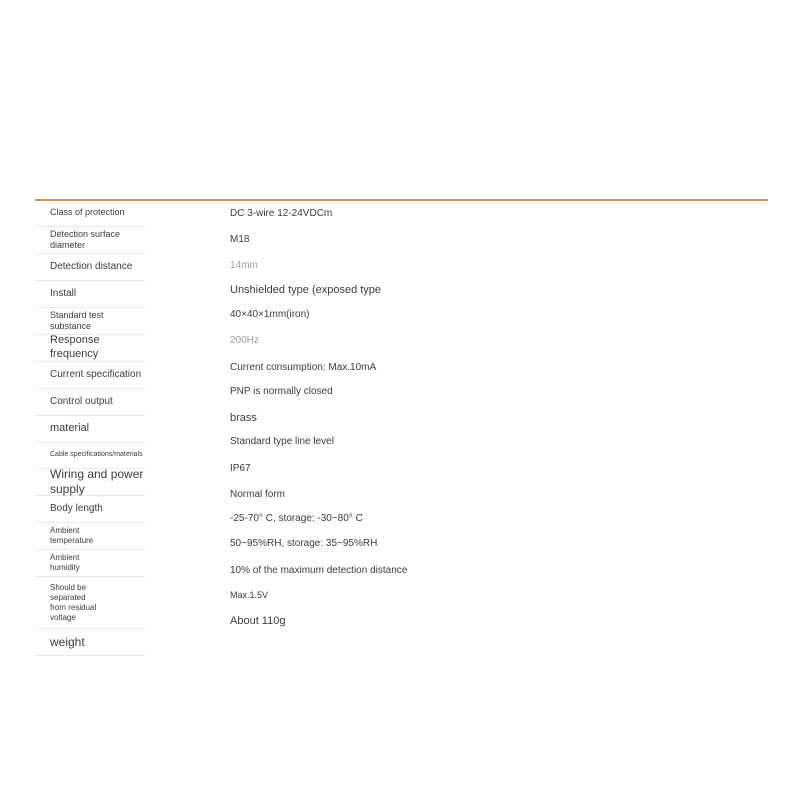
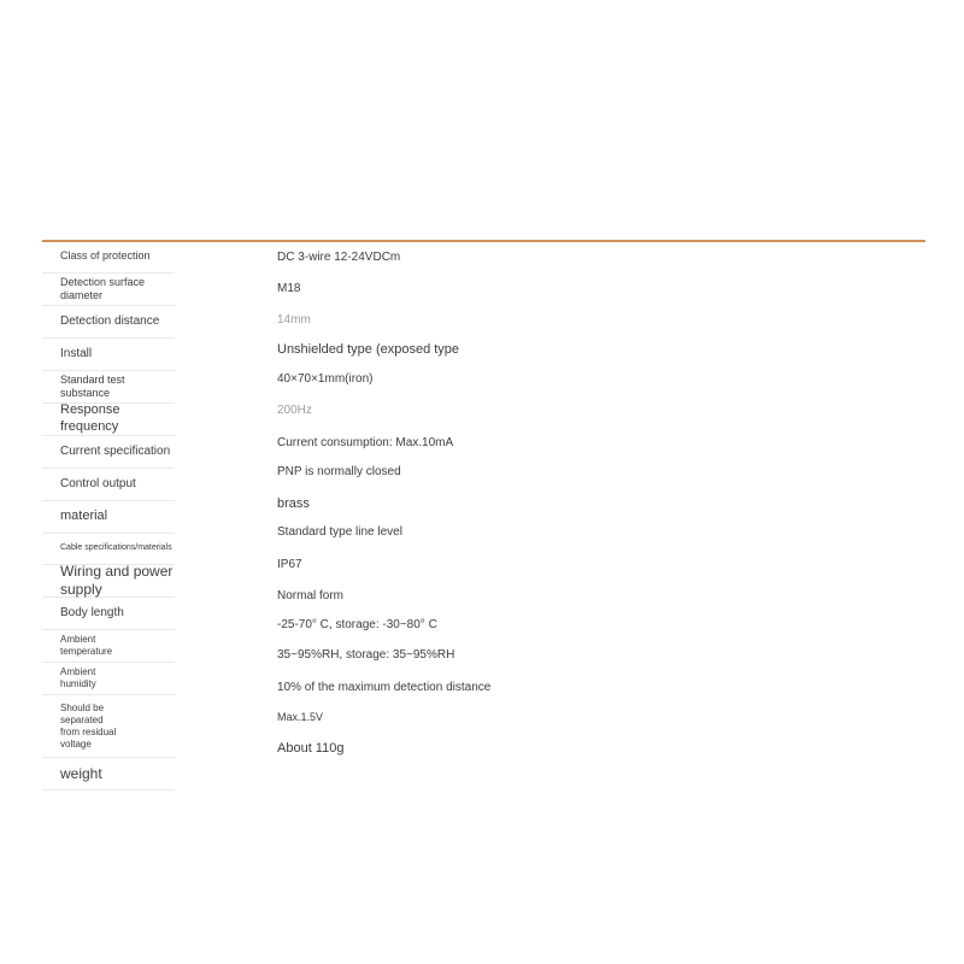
  Class of protection
  Detection surface diameter
  Detection distance
  Install
  Standard test substance
  Response frequency
  Current specification
  Control output
  material
  Wiring and power supply
  Body length
  Ambient
  temperature
  Ambient
  humidity
  Should be
  separated
  from residual
  voltage
  weight
  DC 3-wire 12-24VDCm
  M18
  14mm
  Unshielded type (exposed type
- 40×40×1mm(iron)
+ 40×70×1mm(iron)
  200Hz
  Current consumption: Max.10mA
  PNP is normally closed
  brass
  Standard type line level
  IP67
  Normal form
  -25-70° C, storage: -30~80° C
- 50~95%RH, storage: 35~95%RH
+ 35~95%RH, storage: 35~95%RH
  10% of the maximum detection distance
  Max.1.5V
  About 110g
